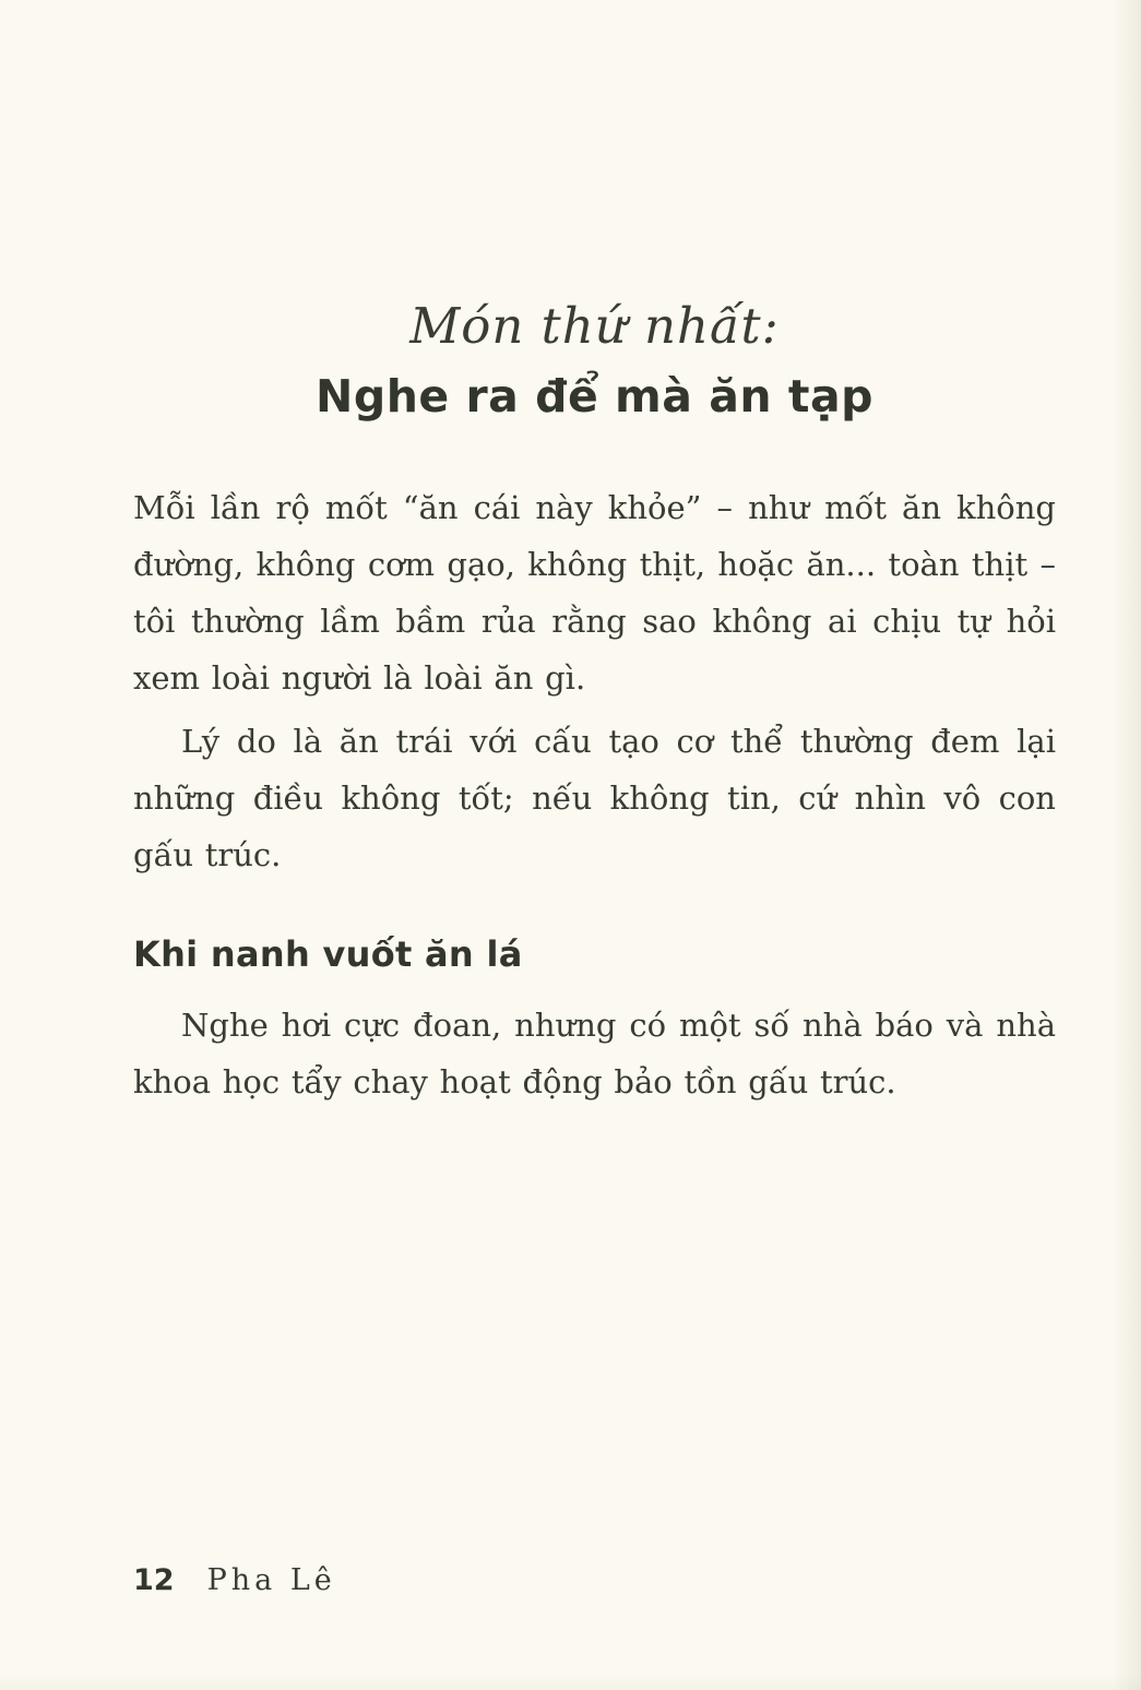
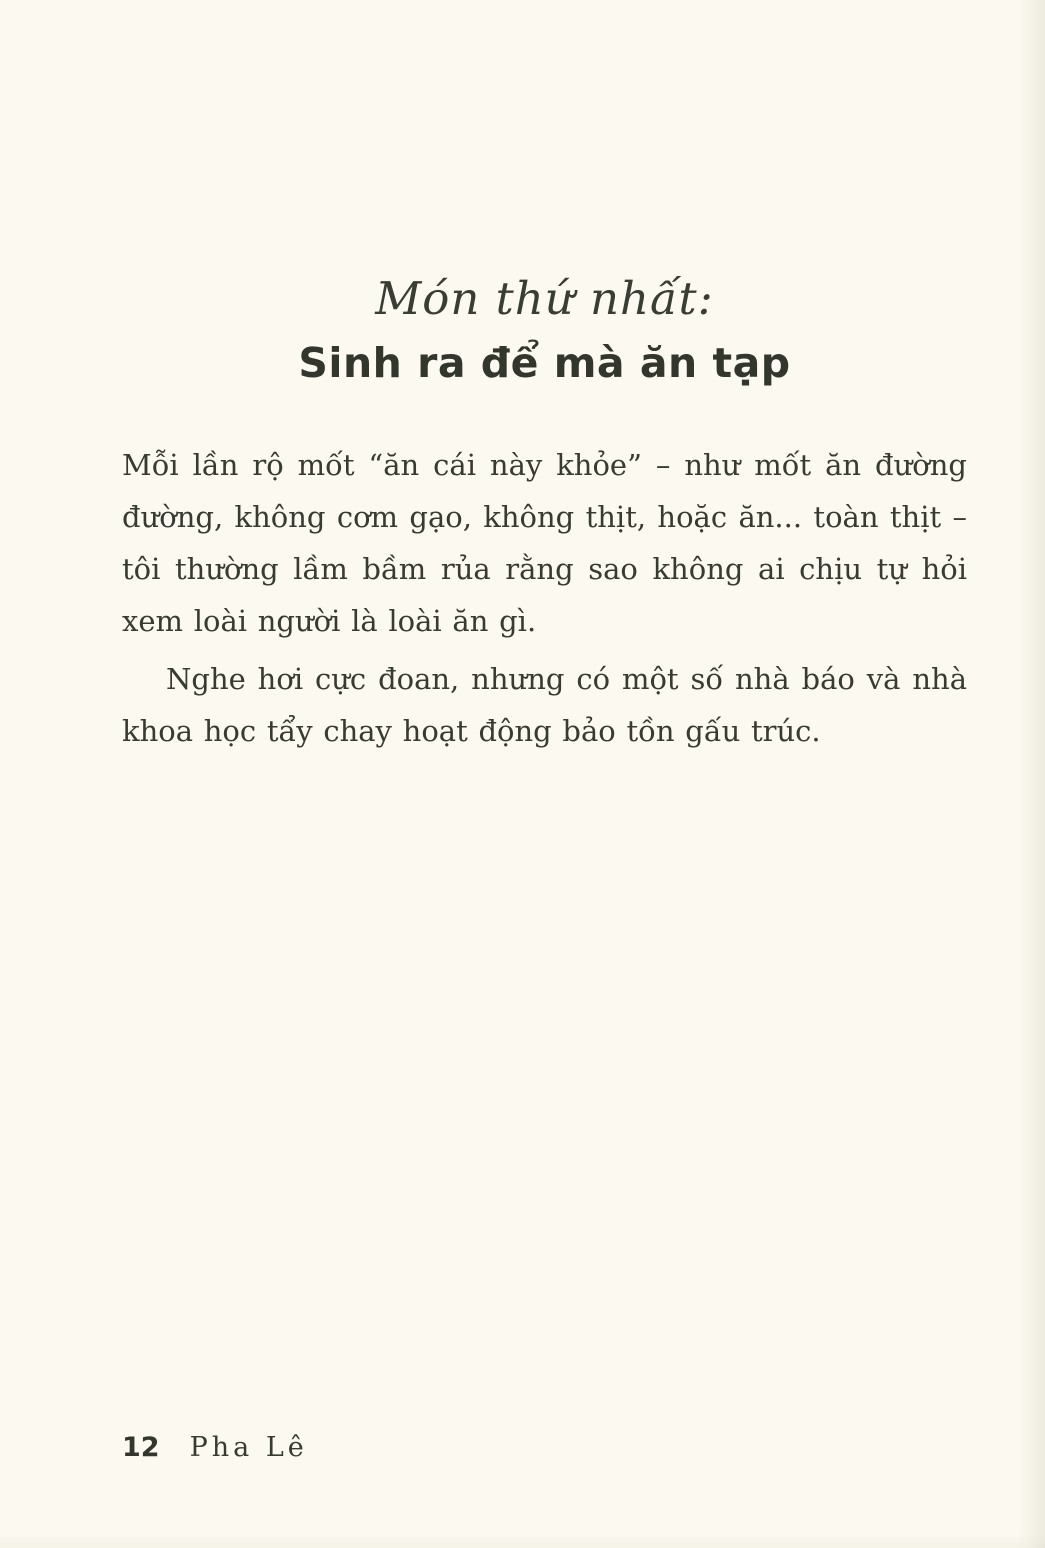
  Món thứ nhất:
- Nghe ra để mà ăn tạp
+ Sinh ra để mà ăn tạp
- Mỗi lần rộ mốt “ăn cái này khỏe” – như mốt ăn không đường, không cơm gạo, không thịt, hoặc ăn... toàn thịt – tôi thường lầm bầm rủa rằng sao không ai chịu tự hỏi xem loài người là loài ăn gì.
+ Mỗi lần rộ mốt “ăn cái này khỏe” – như mốt ăn đường đường, không cơm gạo, không thịt, hoặc ăn... toàn thịt – tôi thường lầm bầm rủa rằng sao không ai chịu tự hỏi xem loài người là loài ăn gì.
- Lý do là ăn trái với cấu tạo cơ thể thường đem lại những điều không tốt; nếu không tin, cứ nhìn vô con gấu trúc.
- Khi nanh vuốt ăn lá
  Nghe hơi cực đoan, nhưng có một số nhà báo và nhà khoa học tẩy chay hoạt động bảo tồn gấu trúc.
  12
  Pha Lê
